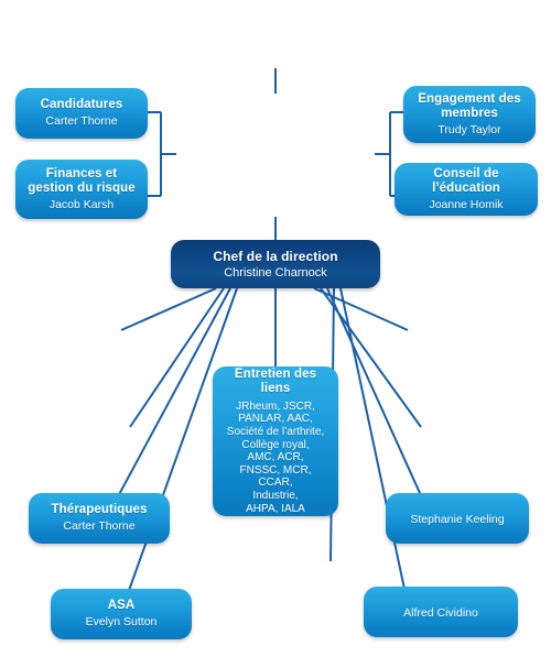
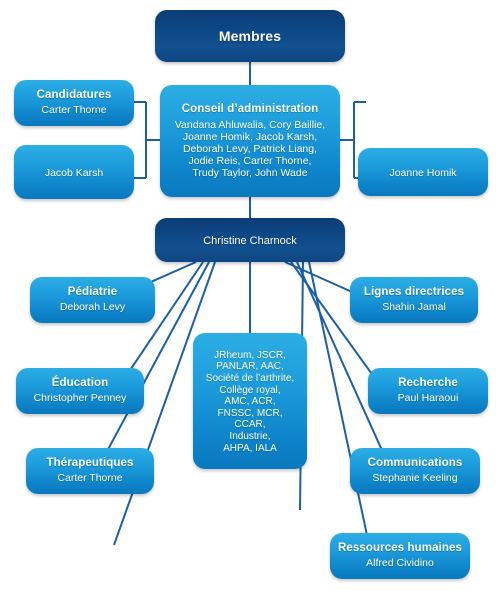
+ Membres
+ Conseil d’administration
+ Vandana Ahluwalia, Cory Baillie,
+ Joanne Homik, Jacob Karsh,
+ Deborah Levy, Patrick Liang,
+ Jodie Reis, Carter Thorne,
+ Trudy Taylor, John Wade
  Candidatures
  Carter Thorne
- Finances et
- gestion du risque
  Jacob Karsh
- Engagement des
- membres
- Trudy Taylor
- Conseil de l’éducation
  Joanne Homik
- Chef de la direction
  Christine Charnock
+ Pédiatrie
+ Deborah Levy
+ Éducation
+ Christopher Penney
  Thérapeutiques
  Carter Thorne
- ASA
- Evelyn Sutton
- Entretien des liens
  JRheum, JSCR,
  PANLAR, AAC,
  Société de l’arthrite,
  Collège royal,
  AMC, ACR,
  FNSSC, MCR,
  CCAR,
  Industrie,
  AHPA, IALA
+ Lignes directrices
+ Shahin Jamal
+ Recherche
+ Paul Haraoui
+ Communications
  Stephanie Keeling
+ Ressources humaines
  Alfred Cividino
